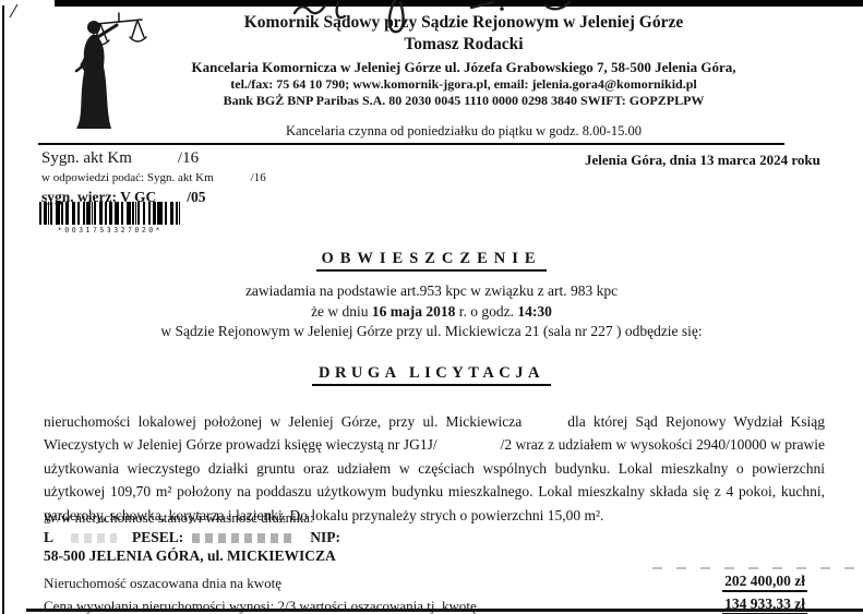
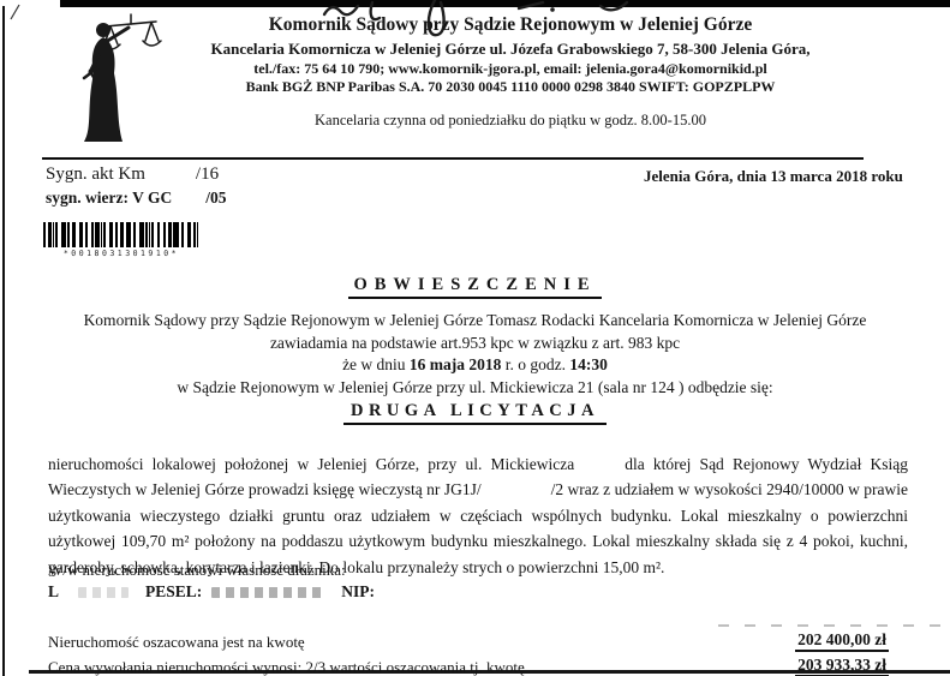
  Komornik Sądowy przy Sądzie Rejonowym w Jeleniej Górze
- Tomasz Rodacki
- Kancelaria Komornicza w Jeleniej Górze ul. Józefa Grabowskiego 7, 58-500 Jelenia Góra,
+ Kancelaria Komornicza w Jeleniej Górze ul. Józefa Grabowskiego 7, 58-300 Jelenia Góra,
  tel./fax: 75 64 10 790; www.komornik-jgora.pl, email: jelenia.gora4@komornikid.pl
- Bank BGŻ BNP Paribas S.A. 80 2030 0045 1110 0000 0298 3840 SWIFT: GOPZPLPW
+ Bank BGŻ BNP Paribas S.A. 70 2030 0045 1110 0000 0298 3840 SWIFT: GOPZPLPW
  Kancelaria czynna od poniedziałku do piątku w godz. 8.00-15.00
  Sygn. akt Km /16
- w odpowiedzi podać: Sygn. akt Km /16
  sygn. wierz: V GC /05
- Jelenia Góra, dnia 13 marca 2024 roku
+ Jelenia Góra, dnia 13 marca 2018 roku
- *0031753327020*
+ *0018031301910*
  OBWIESZCZENIE
+ Komornik Sądowy przy Sądzie Rejonowym w Jeleniej Górze Tomasz Rodacki Kancelaria Komornicza w Jeleniej Górze
  zawiadamia na podstawie art.953 kpc w związku z art. 983 kpc
  że w dniu 16 maja 2018 r. o godz. 14:30
- w Sądzie Rejonowym w Jeleniej Górze przy ul. Mickiewicza 21 (sala nr 227 ) odbędzie się:
+ w Sądzie Rejonowym w Jeleniej Górze przy ul. Mickiewicza 21 (sala nr 124 ) odbędzie się:
  DRUGA LICYTACJA
  nieruchomości lokalowej położonej w Jeleniej Górze, przy ul. Mickiewicza dla której Sąd Rejonowy Wydział Ksiąg Wieczystych w Jeleniej Górze prowadzi księgę wieczystą nr JG1J/ /2 wraz z udziałem w wysokości 2940/10000 w prawie użytkowania wieczystego działki gruntu oraz udziałem w częściach wspólnych budynku. Lokal mieszkalny o powierzchni użytkowej 109,70 m² położony na poddaszu użytkowym budynku mieszkalnego. Lokal mieszkalny składa się z 4 pokoi, kuchni, garderoby, schowka, korytarza i łazienki. Do lokalu przynależy strych o powierzchni 15,00 m².
  W/w nieruchomość stanowi własność dłużnika:
  L PESEL: NIP:
- 58-500 JELENIA GÓRA, ul. MICKIEWICZA
- Nieruchomość oszacowana dnia na kwotę
+ Nieruchomość oszacowana jest na kwotę
  202 400,00 zł
  Cena wywołania nieruchomości wynosi: 2/3 wartości oszacowania tj. kwotę
- 134 933,33 zł
+ 203 933,33 zł
